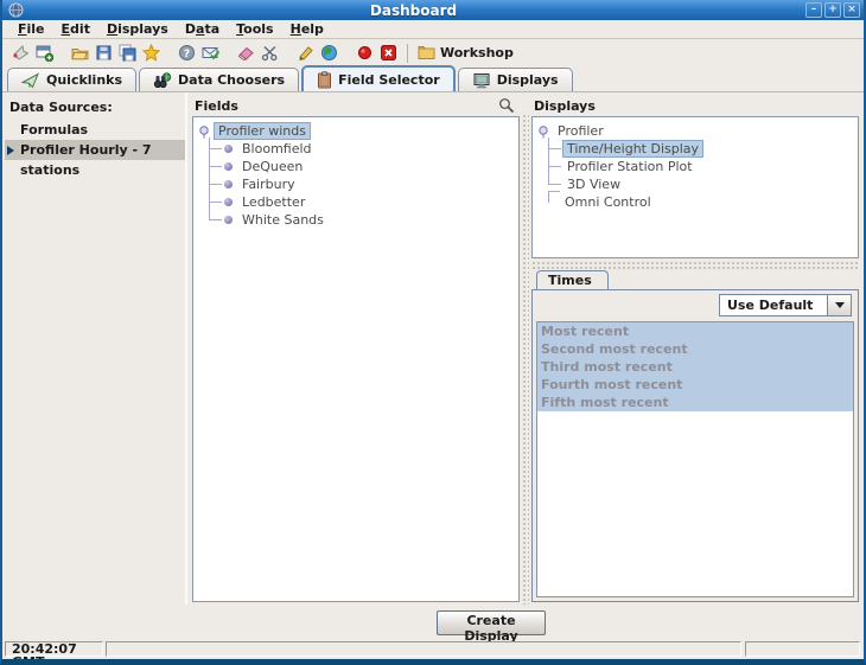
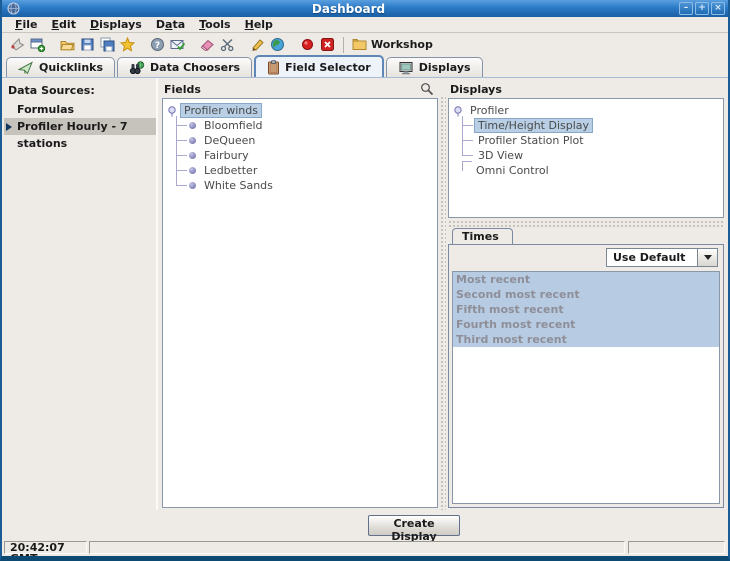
  Dashboard
  –
  +
  ×
  File
  Edit
  Displays
  Data
  Tools
  Help
  ?
  Workshop
  Quicklinks
  Data Choosers
  Field Selector
  Displays
  Data Sources:
  Formulas
  Profiler Hourly - 7 stations
  Fields
  Profiler winds
  Bloomfield
  DeQueen
  Fairbury
  Ledbetter
  White Sands
  Displays
  Profiler
  Time/Height Display
  Profiler Station Plot
  3D View
  Omni Control
  Times
  Use Default
  Most recent
  Second most recent
- Third most recent
+ Fifth most recent
  Fourth most recent
- Fifth most recent
+ Third most recent
  Create Display
  20:42:07
